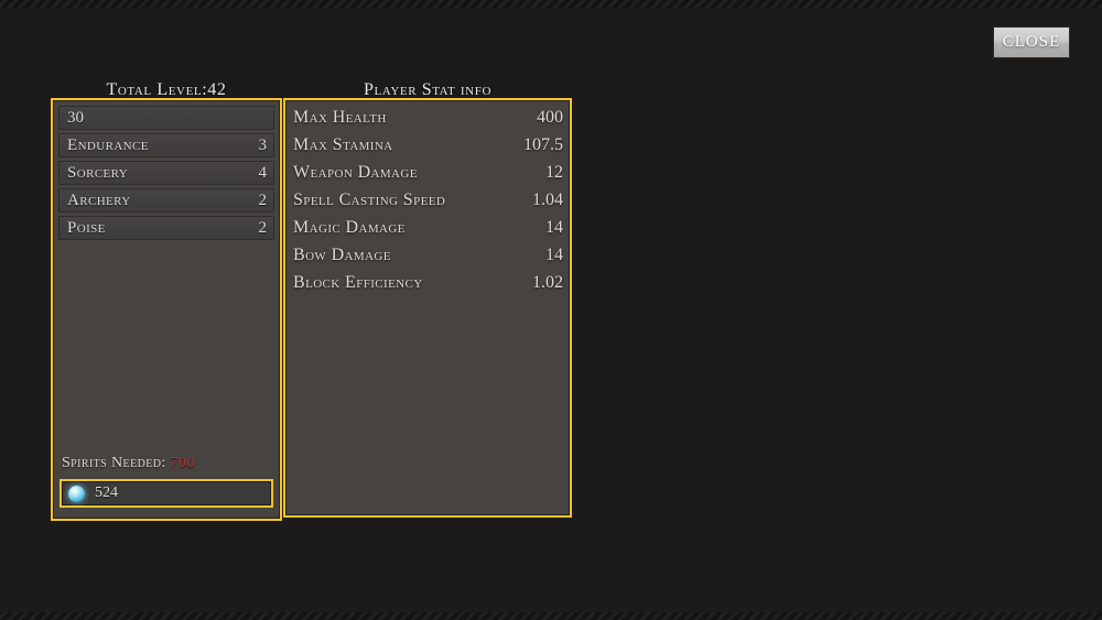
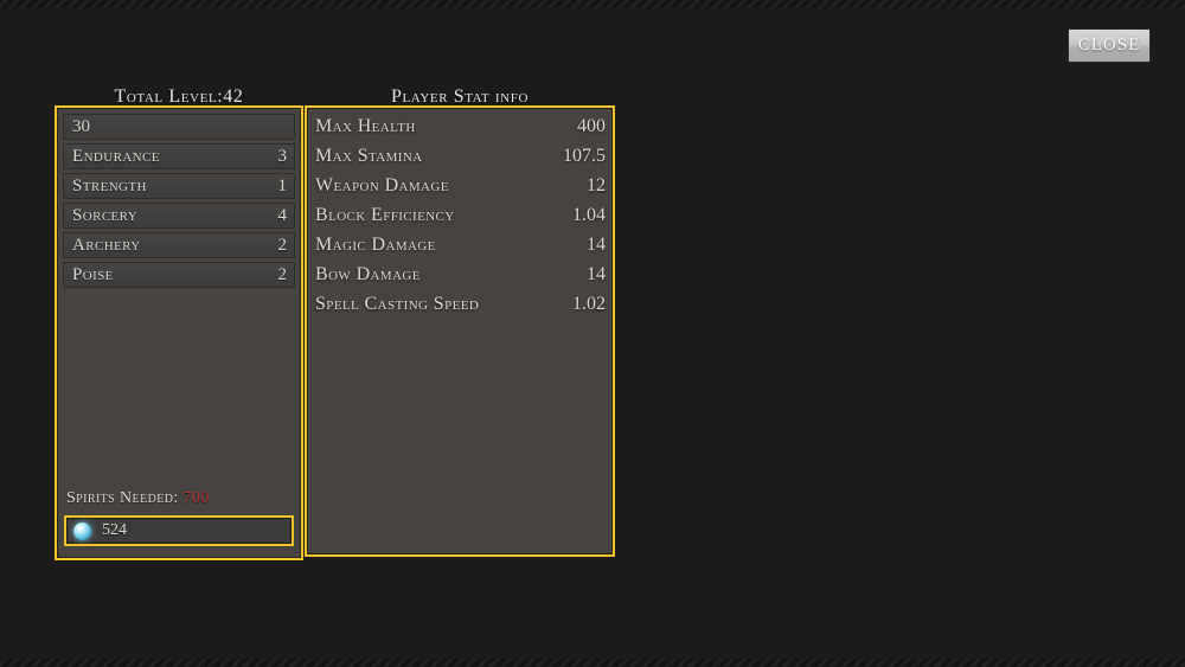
  CLOSE
  Total Level:42
  Player Stat info
  30
  Endurance
  3
+ Strength
+ 1
  Sorcery
  4
  Archery
  2
  Poise
  2
  Spirits Needed: 700
  524
  Max Health
  400
  Max Stamina
  107.5
  Weapon Damage
  12
- Spell Casting Speed
+ Block Efficiency
  1.04
  Magic Damage
  14
  Bow Damage
  14
- Block Efficiency
+ Spell Casting Speed
  1.02
